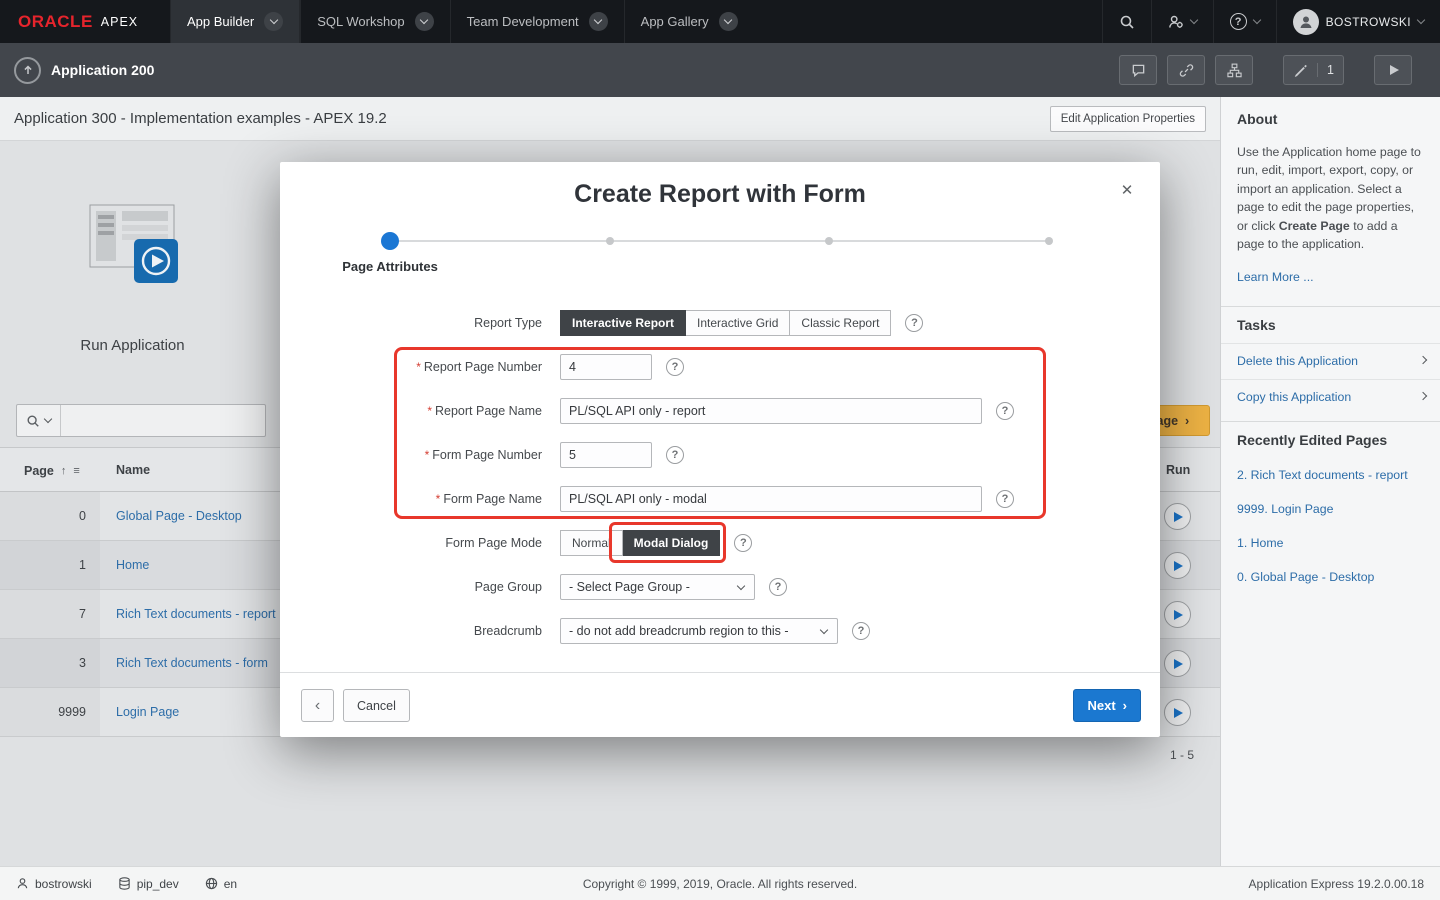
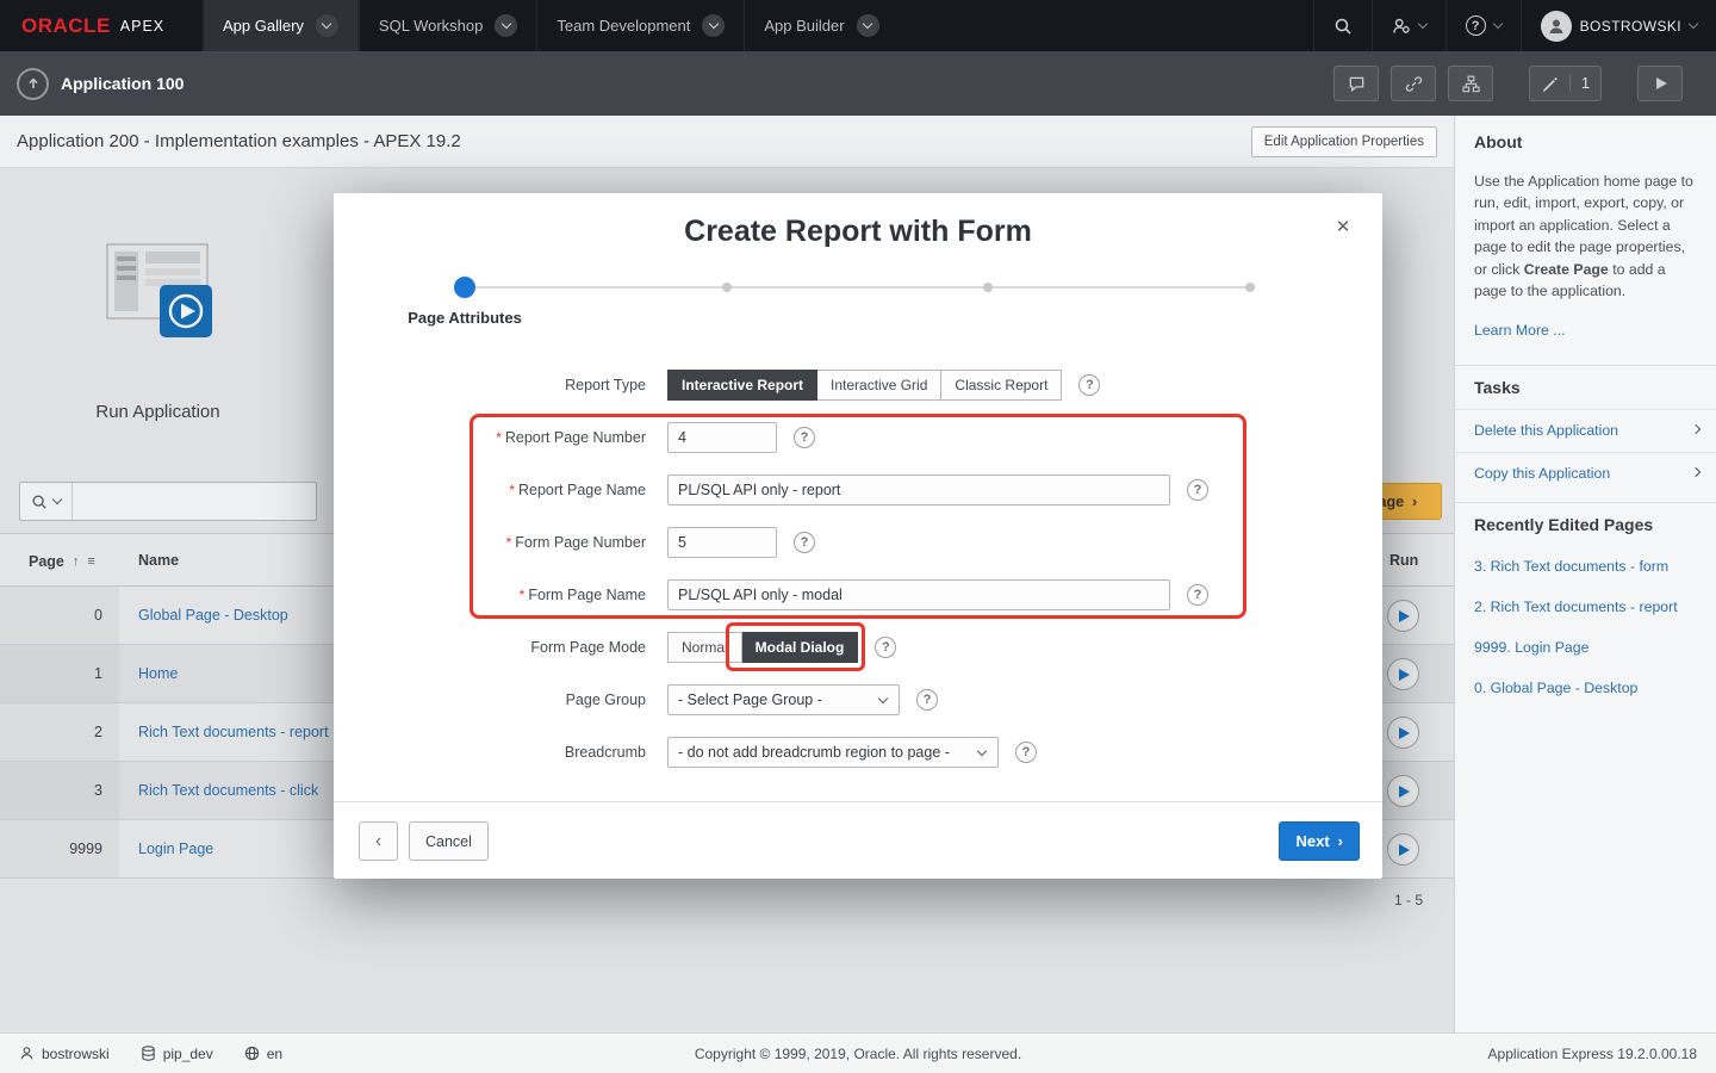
  ORACLE
  APEX
- App Builder
+ App Gallery
  SQL Workshop
  Team Development
- App Gallery
+ App Builder
  ?
  BOSTROWSKI
- Application 200
+ Application 100
  1
- Application 300 - Implementation examples - APEX 19.2
+ Application 200 - Implementation examples - APEX 19.2
  Edit Application Properties
  Run Application
  ›
  Page
  ↑
  ≡
  Name
  Run
  0
  Global Page - Desktop
  1
  Home
- 7
+ 2
  Rich Text documents - report
  3
- Rich Text documents - form
+ Rich Text documents - click
  9999
  Login Page
  1 - 5
  About
  Use the Application home page to run, edit, import, export, copy, or import an application. Select a page to edit the page properties, or click Create Page to add a page to the application.
  Learn More ...
  Tasks
  Delete this Application
  Copy this Application
  Recently Edited Pages
+ 3. Rich Text documents - form
  2. Rich Text documents - report
  9999. Login Page
- 1. Home
  0. Global Page - Desktop
  Copyright © 1999, 2019, Oracle. All rights reserved.
  bostrowski
  pip_dev
  en
  Application Express 19.2.0.00.18
  Create Report with Form
  ✕
  Page Attributes
  Report Type
  Interactive Report
  Interactive Grid
  Classic Report
  ?
  * Report Page Number
  4
  ?
  * Report Page Name
  PL/SQL API only - report
  ?
  * Form Page Number
  5
  ?
  * Form Page Name
  PL/SQL API only - modal
  ?
  Form Page Mode
  Normal
  Modal Dialog
  ?
  Page Group
  - Select Page Group -
  ?
  Breadcrumb
- - do not add breadcrumb region to this -
+ - do not add breadcrumb region to page -
  ?
  ‹
  Cancel
  Next
  ›
